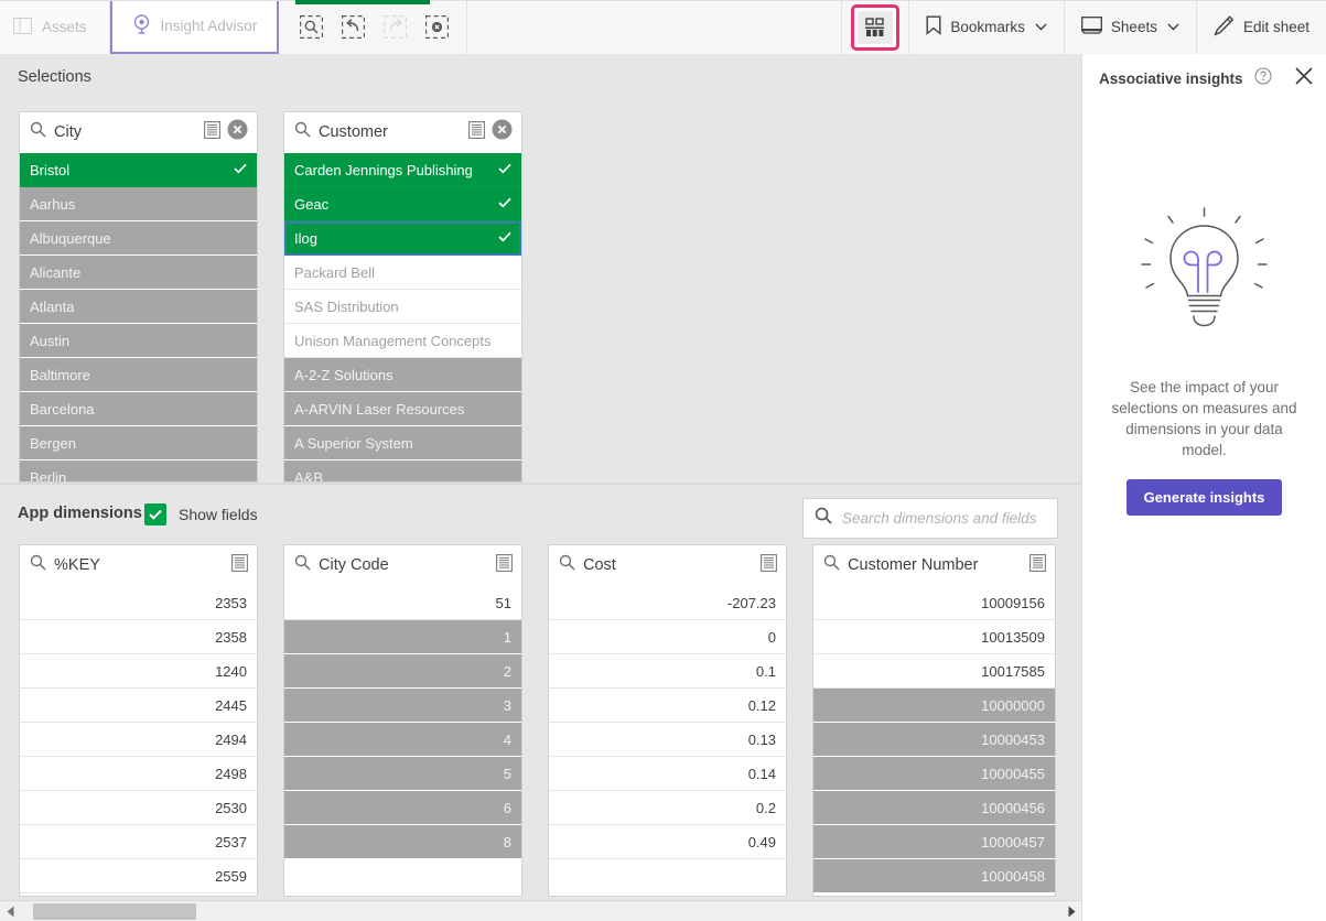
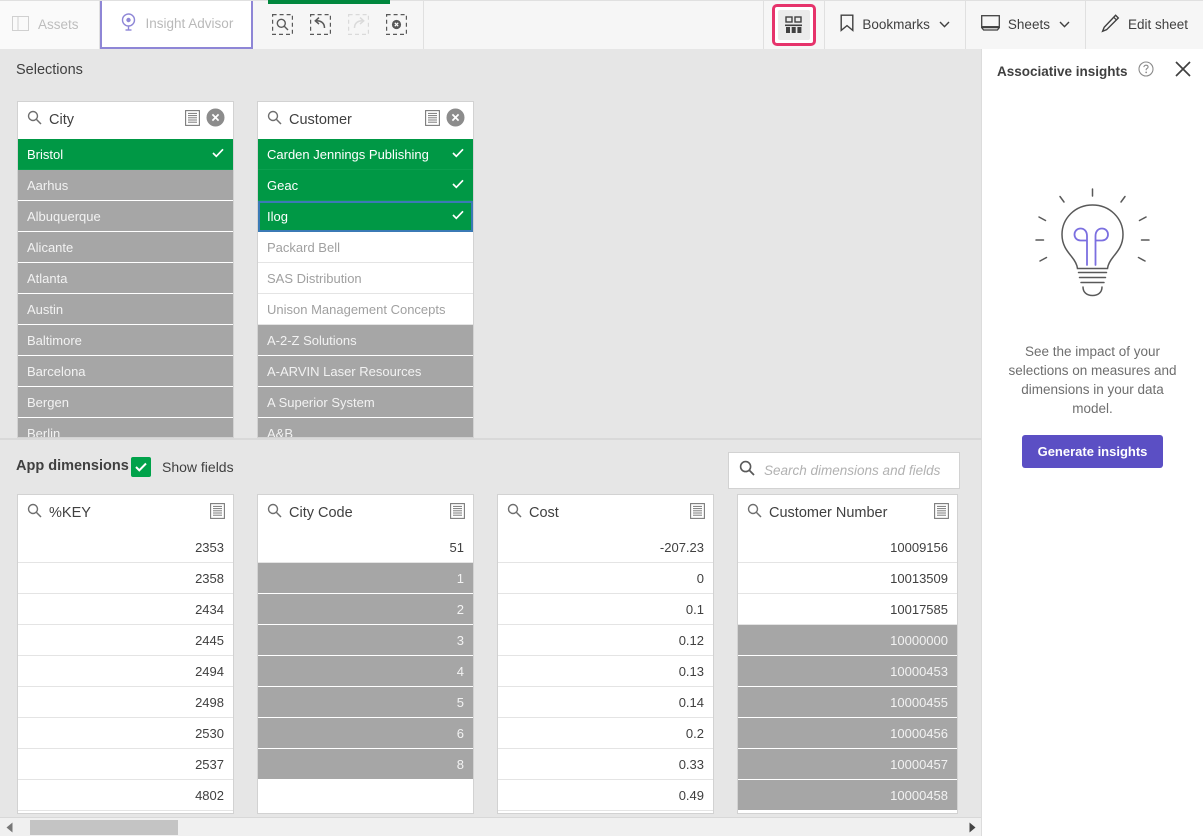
  Assets
  Insight Advisor
  Bookmarks
  Sheets
  Edit sheet
  Selections
  City
  Bristol
  Aarhus
  Albuquerque
  Alicante
  Atlanta
  Austin
  Baltimore
  Barcelona
  Bergen
  Berlin
  Customer
  Carden Jennings Publishing
  Geac
  Ilog
  Packard Bell
  SAS Distribution
  Unison Management Concepts
  A-2-Z Solutions
  A-ARVIN Laser Resources
  A Superior System
  A&B
  App dimensions
  Show fields
  %KEY
  2353
  2358
- 1240
+ 2434
  2445
  2494
  2498
  2530
  2537
- 2559
+ 4802
  City Code
  51
  1
  2
  3
  4
  5
  6
  8
  Cost
  -207.23
  0
  0.1
  0.12
  0.13
  0.14
  0.2
+ 0.33
  0.49
  Customer Number
  10009156
  10013509
  10017585
  10000000
  10000453
  10000455
  10000456
  10000457
  10000458
  Search dimensions and fields
  Associative insights
  See the impact of your selections on measures and dimensions in your data model.
  Generate insights
